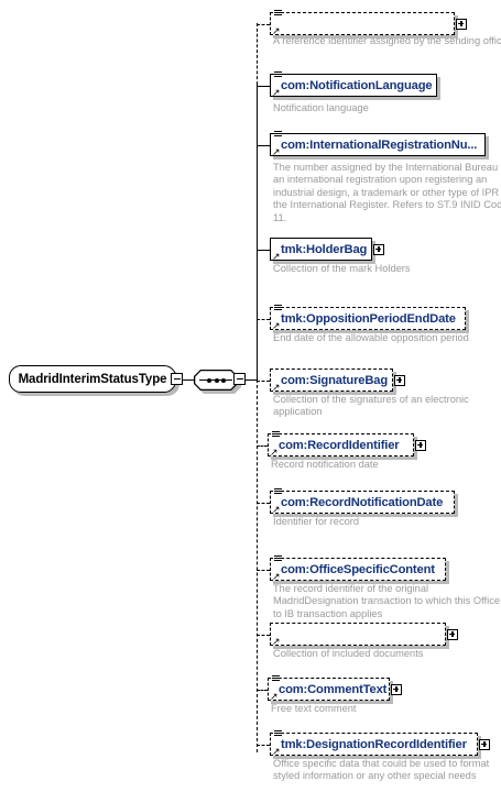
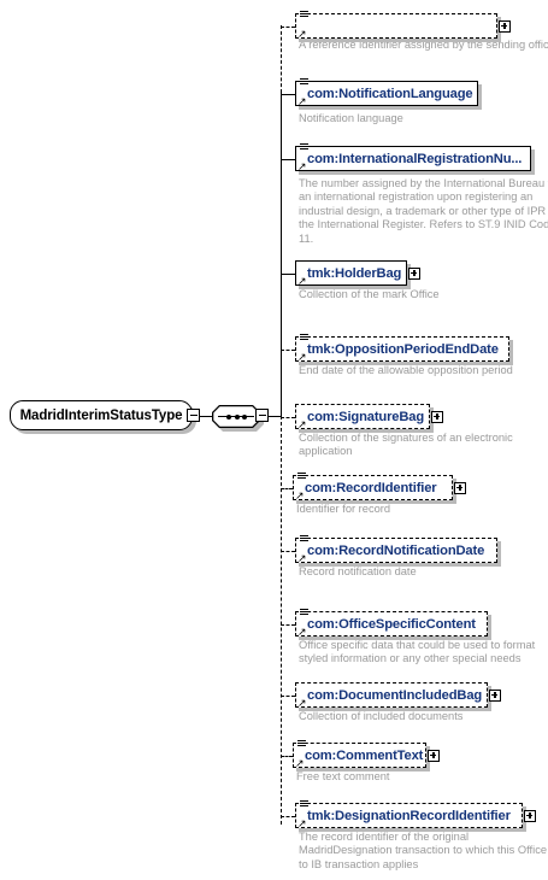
  MadridInterimStatusType
  ↗
  A reference identifier assigned by the sending offic
  ↗
  com:NotificationLanguage
  Notification language
  ↗
  com:InternationalRegistrationNu...
  The number assigned by the International Bureau an international registration upon registering an industrial design, a trademark or other type of IPR the International Register. Refers to ST.9 INID Cod 11.
  ↗
  tmk:HolderBag
- Collection of the mark Holders
+ Collection of the mark Office
  ↗
  tmk:OppositionPeriodEndDate
  End date of the allowable opposition period
  ↗
  com:SignatureBag
  Collection of the signatures of an electronic application
  ↗
  com:RecordIdentifier
- Record notification date
+ Identifier for record
  ↗
  com:RecordNotificationDate
- Identifier for record
+ Record notification date
  ↗
  com:OfficeSpecificContent
- The record identifier of the original MadridDesignation transaction to which this Office to IB transaction applies
+ Office specific data that could be used to format styled information or any other special needs
  ↗
+ com:DocumentIncludedBag
  Collection of included documents
  ↗
  com:CommentText
  Free text comment
  ↗
  tmk:DesignationRecordIdentifier
- Office specific data that could be used to format styled information or any other special needs
+ The record identifier of the original MadridDesignation transaction to which this Office to IB transaction applies
